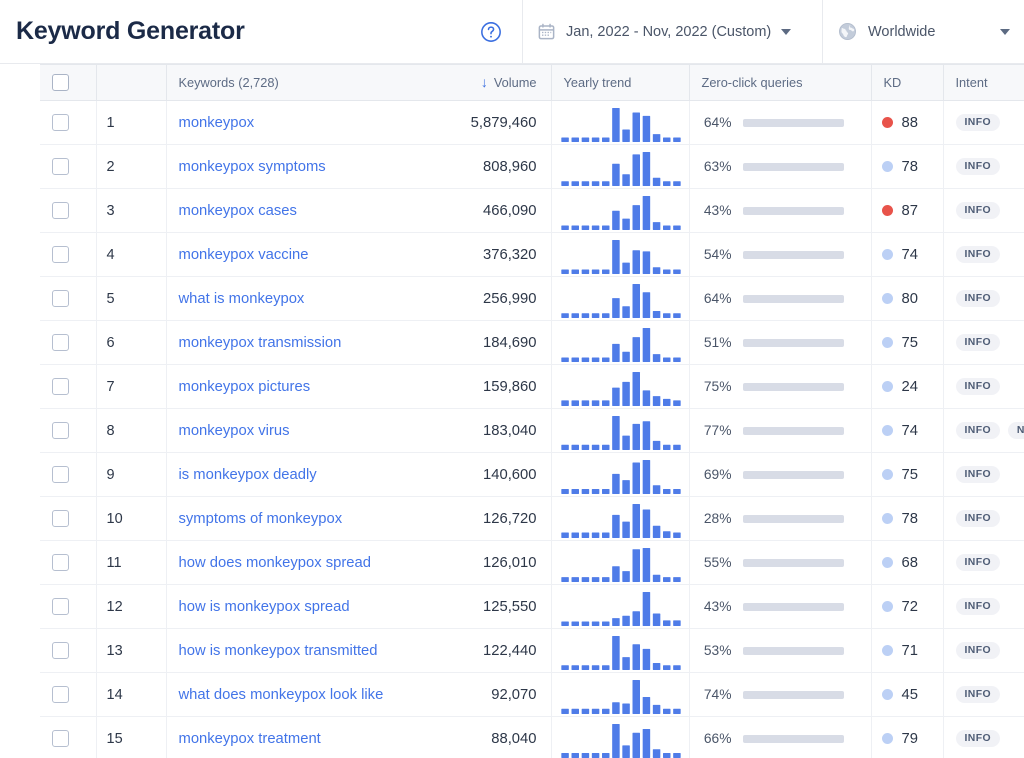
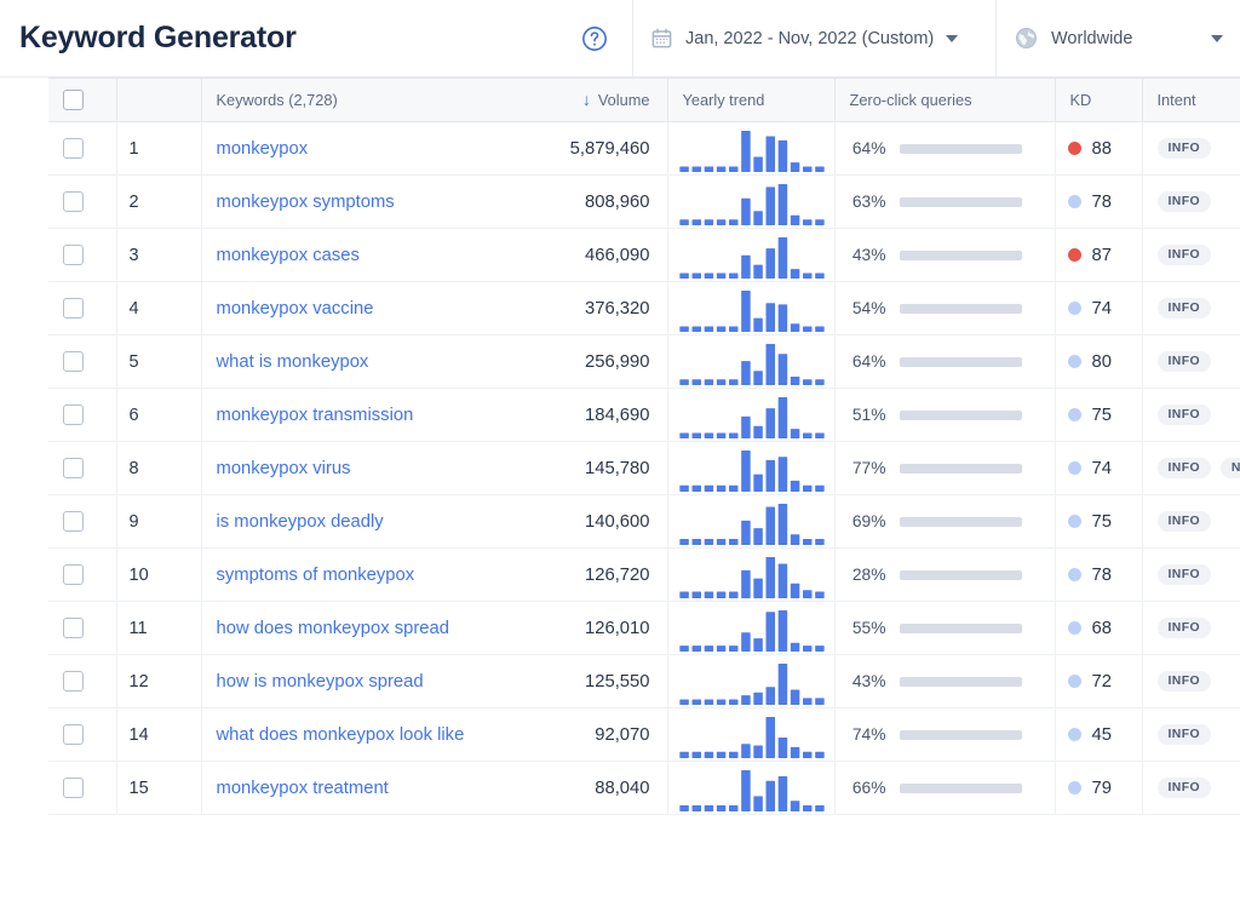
  Keyword Generator
  Jan, 2022 - Nov, 2022 (Custom)
  Worldwide
  			Keywords (2,728)	↓ Volume	Yearly trend	Zero-click queries	KD	Intent
  		1	monkeypox	5,879,460		64%	88	INFO
  		2	monkeypox symptoms	808,960		63%	78	INFO
  		3	monkeypox cases	466,090		43%	87	INFO
  		4	monkeypox vaccine	376,320		54%	74	INFO
  		5	what is monkeypox	256,990		64%	80	INFO
  		6	monkeypox transmission	184,690		51%	75	INFO
- 		7	monkeypox pictures	159,860		75%	24	INFO
- 		8	monkeypox virus	183,040		77%	74	INFO N
+ 		8	monkeypox virus	145,780		77%	74	INFO N
  		9	is monkeypox deadly	140,600		69%	75	INFO
  		10	symptoms of monkeypox	126,720		28%	78	INFO
  		11	how does monkeypox spread	126,010		55%	68	INFO
  		12	how is monkeypox spread	125,550		43%	72	INFO
- 		13	how is monkeypox transmitted	122,440		53%	71	INFO
  		14	what does monkeypox look like	92,070		74%	45	INFO
  		15	monkeypox treatment	88,040		66%	79	INFO
